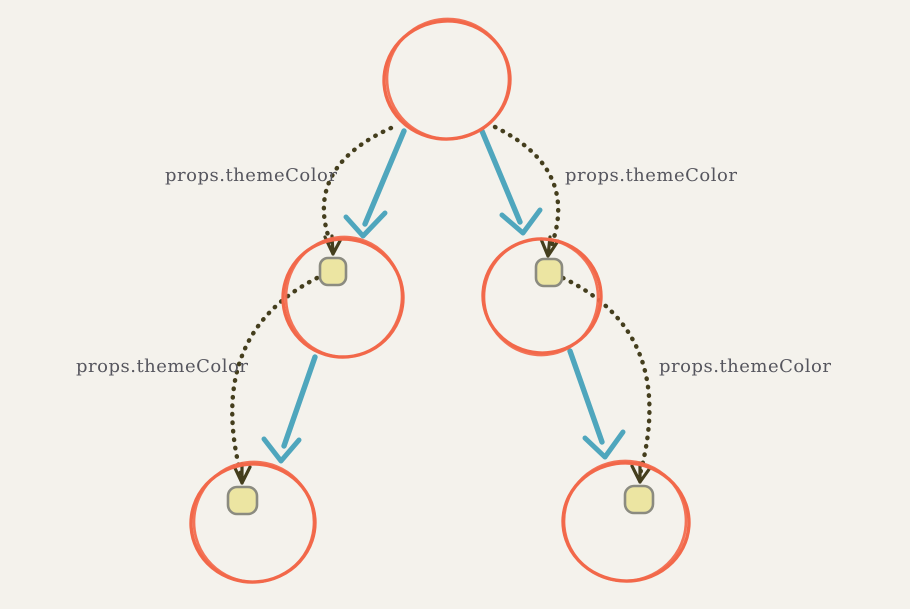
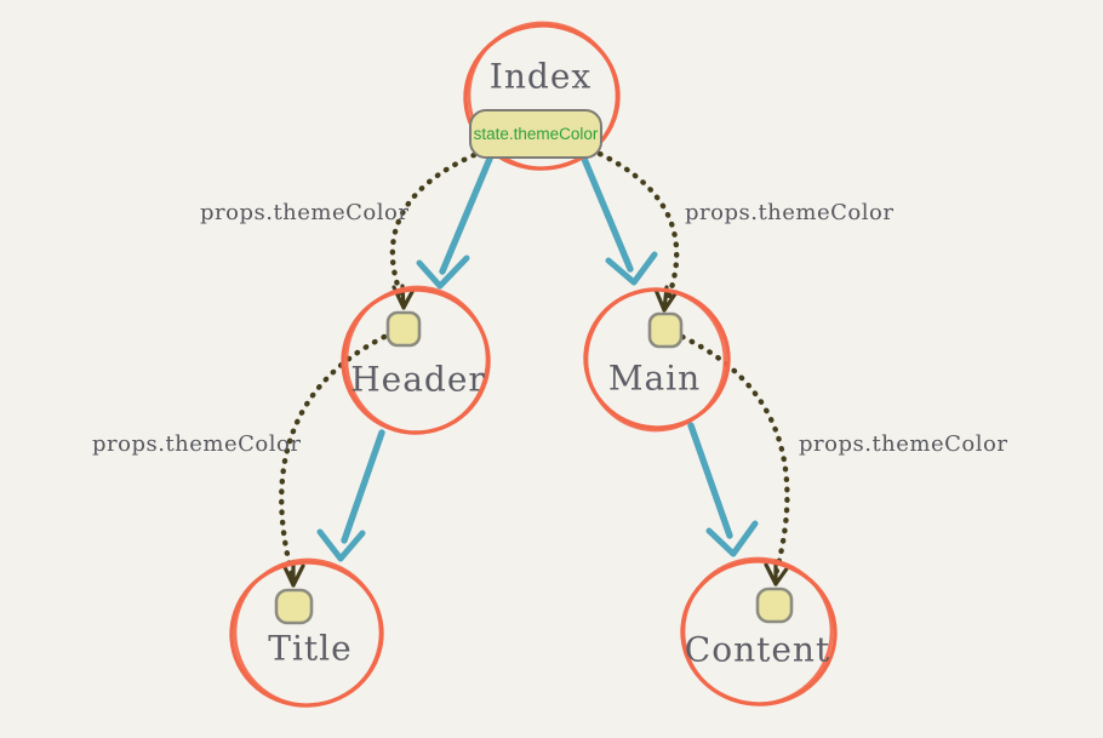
+ state.themeColor
+ Index
+ Header
+ Main
+ Title
+ Content
  props.themeColor
  props.themeColor
  props.themeColor
  props.themeColor
